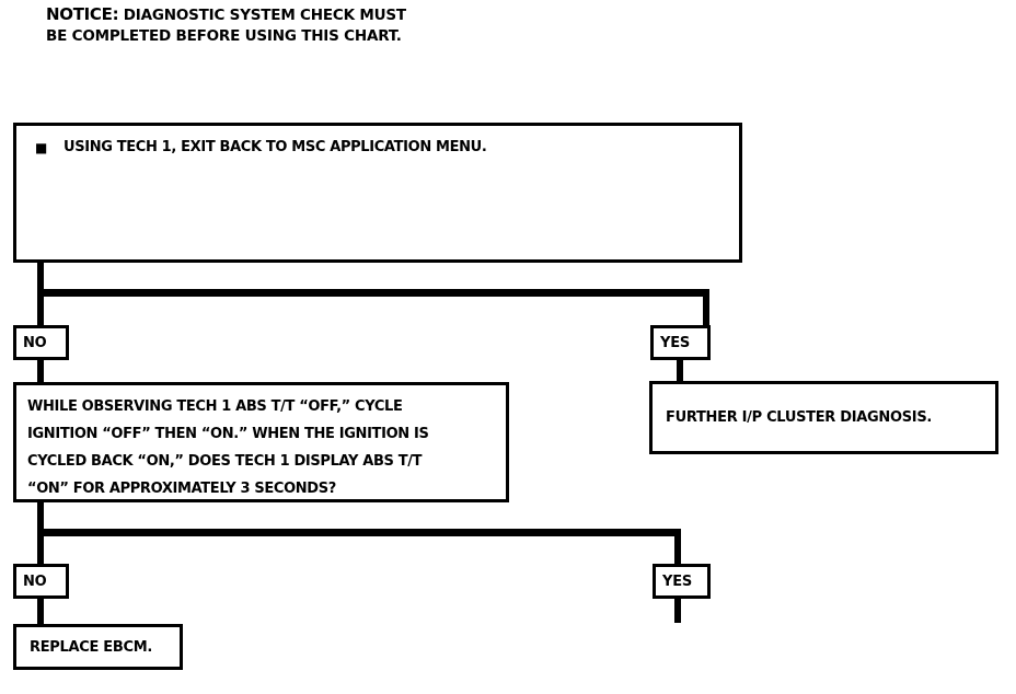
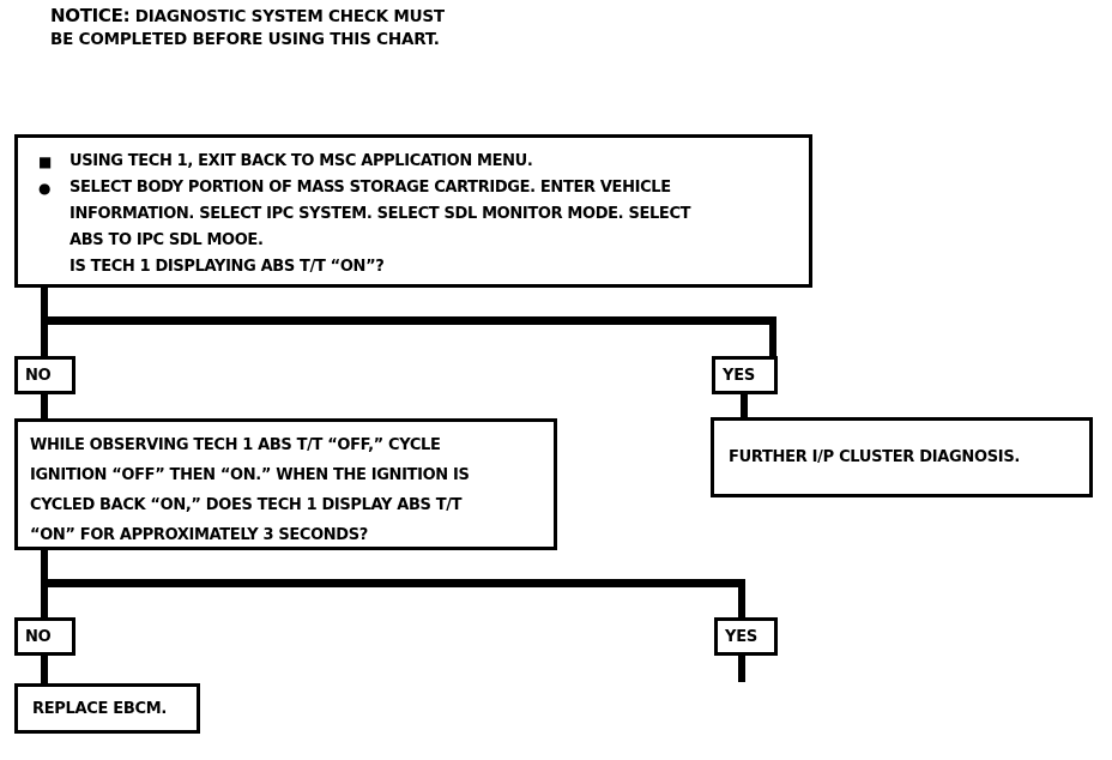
  NOTICE: DIAGNOSTIC SYSTEM CHECK MUST
  BE COMPLETED BEFORE USING THIS CHART.
  ■
  USING TECH 1, EXIT BACK TO MSC APPLICATION MENU.
+ ●
+ SELECT BODY PORTION OF MASS STORAGE CARTRIDGE. ENTER VEHICLE
+ INFORMATION. SELECT IPC SYSTEM. SELECT SDL MONITOR MODE. SELECT
+ ABS TO IPC SDL MOOE.
+ IS TECH 1 DISPLAYING ABS T/T “ON”?
  NO
  YES
  WHILE OBSERVING TECH 1 ABS T/T “OFF,” CYCLE
  IGNITION “OFF” THEN “ON.” WHEN THE IGNITION IS
  CYCLED BACK “ON,” DOES TECH 1 DISPLAY ABS T/T
  “ON” FOR APPROXIMATELY 3 SECONDS?
  FURTHER I/P CLUSTER DIAGNOSIS.
  NO
  YES
  REPLACE EBCM.
